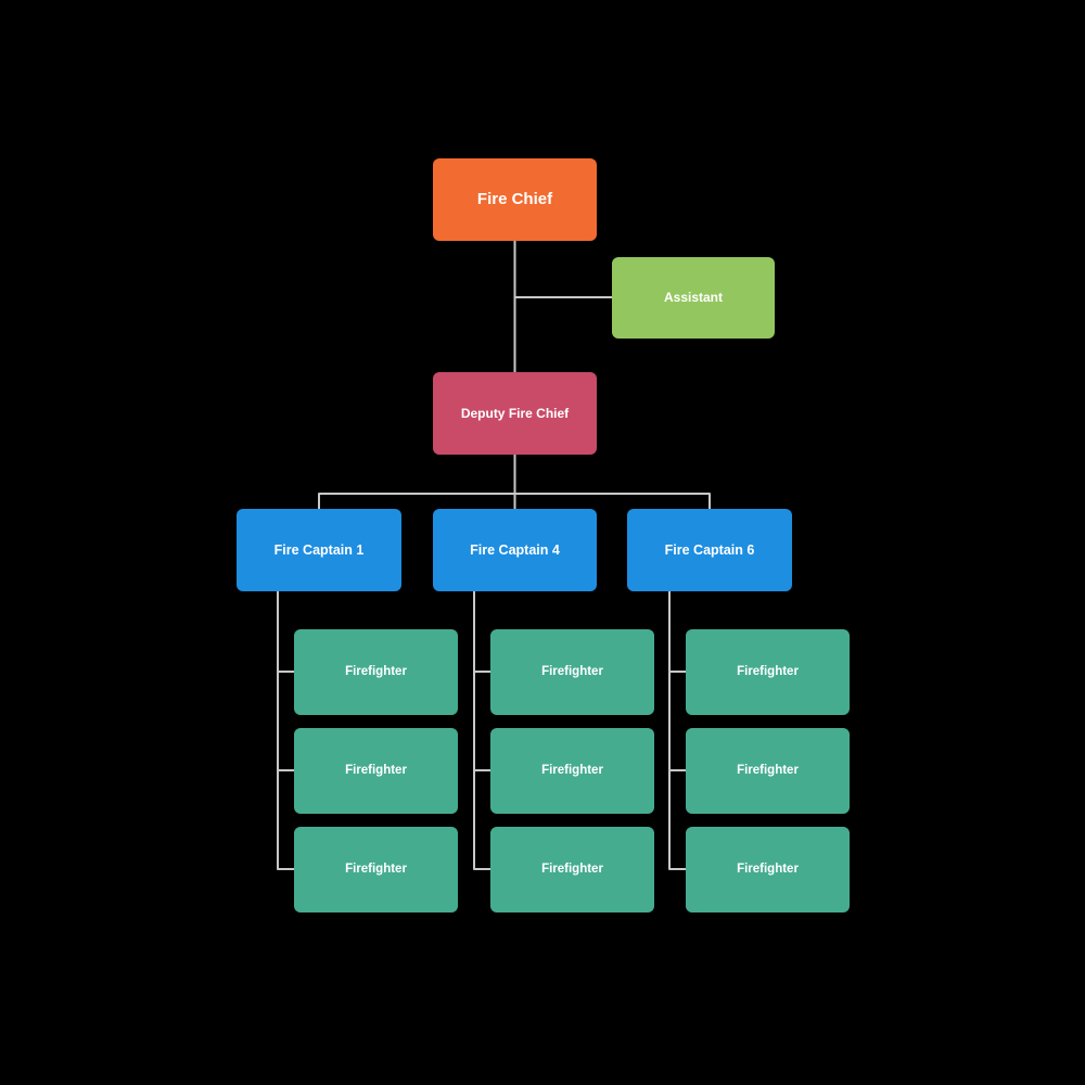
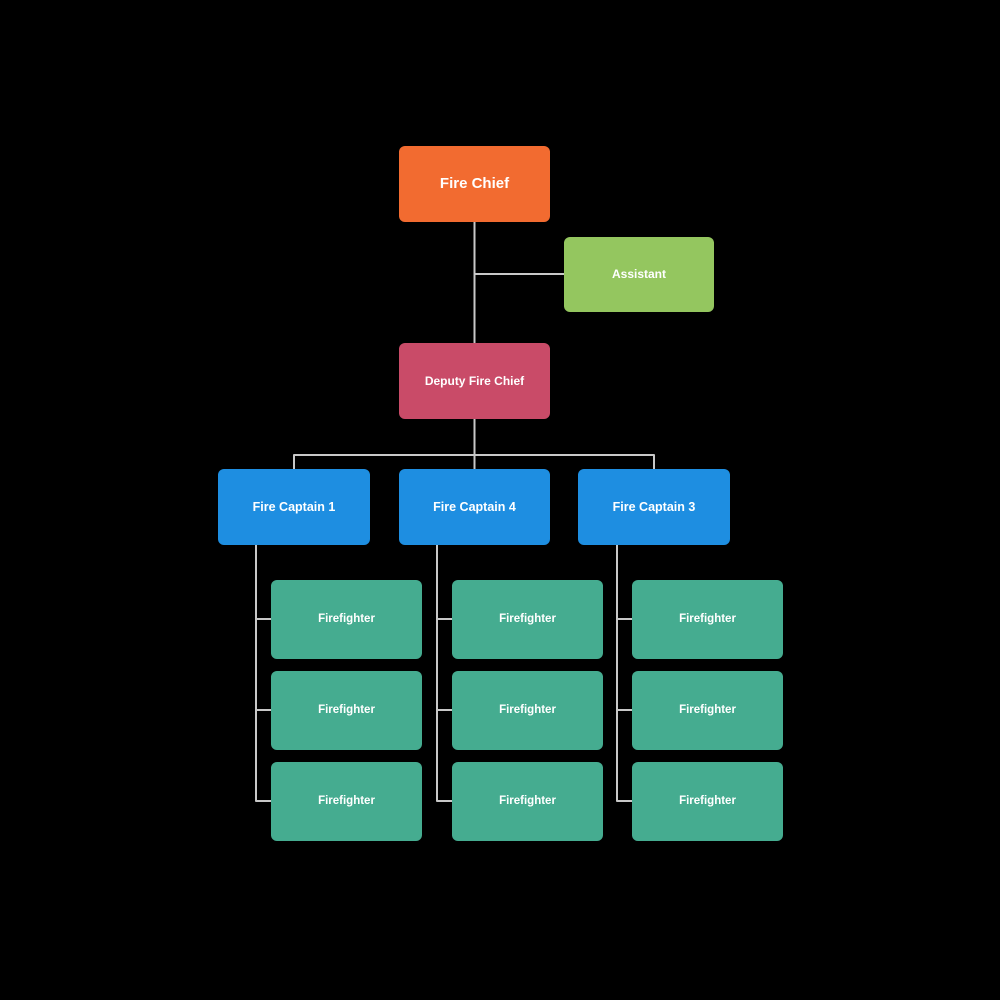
  Fire Chief
  Assistant
  Deputy Fire Chief
  Fire Captain 1
  Fire Captain 4
- Fire Captain 6
+ Fire Captain 3
  Firefighter
  Firefighter
  Firefighter
  Firefighter
  Firefighter
  Firefighter
  Firefighter
  Firefighter
  Firefighter
